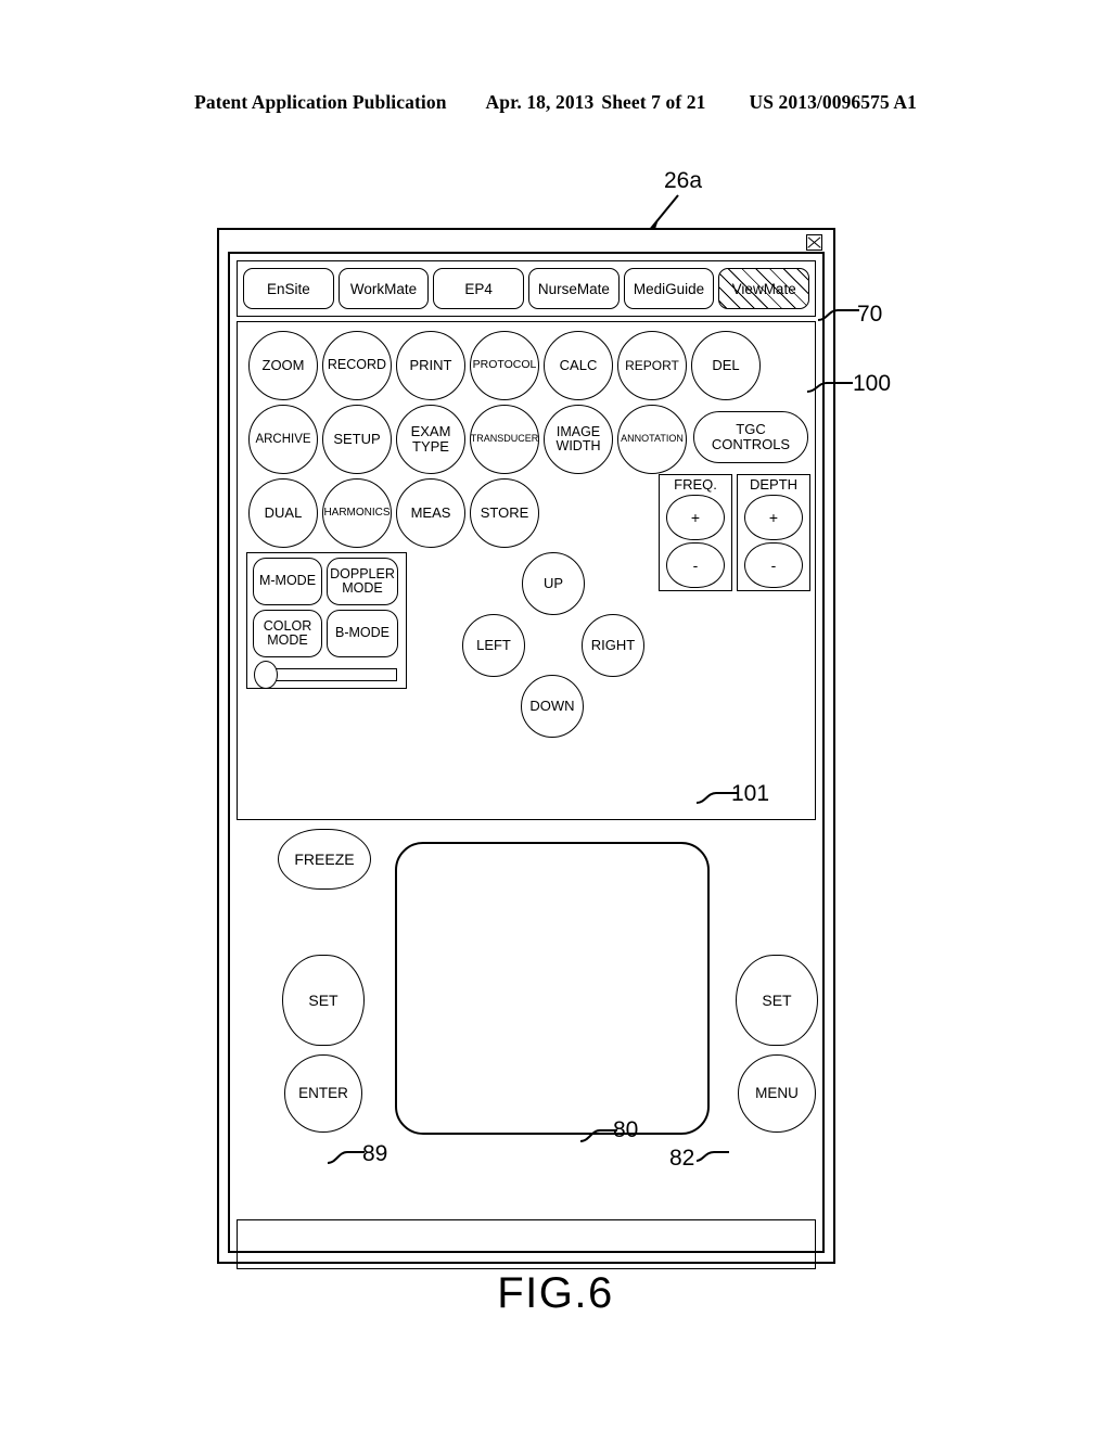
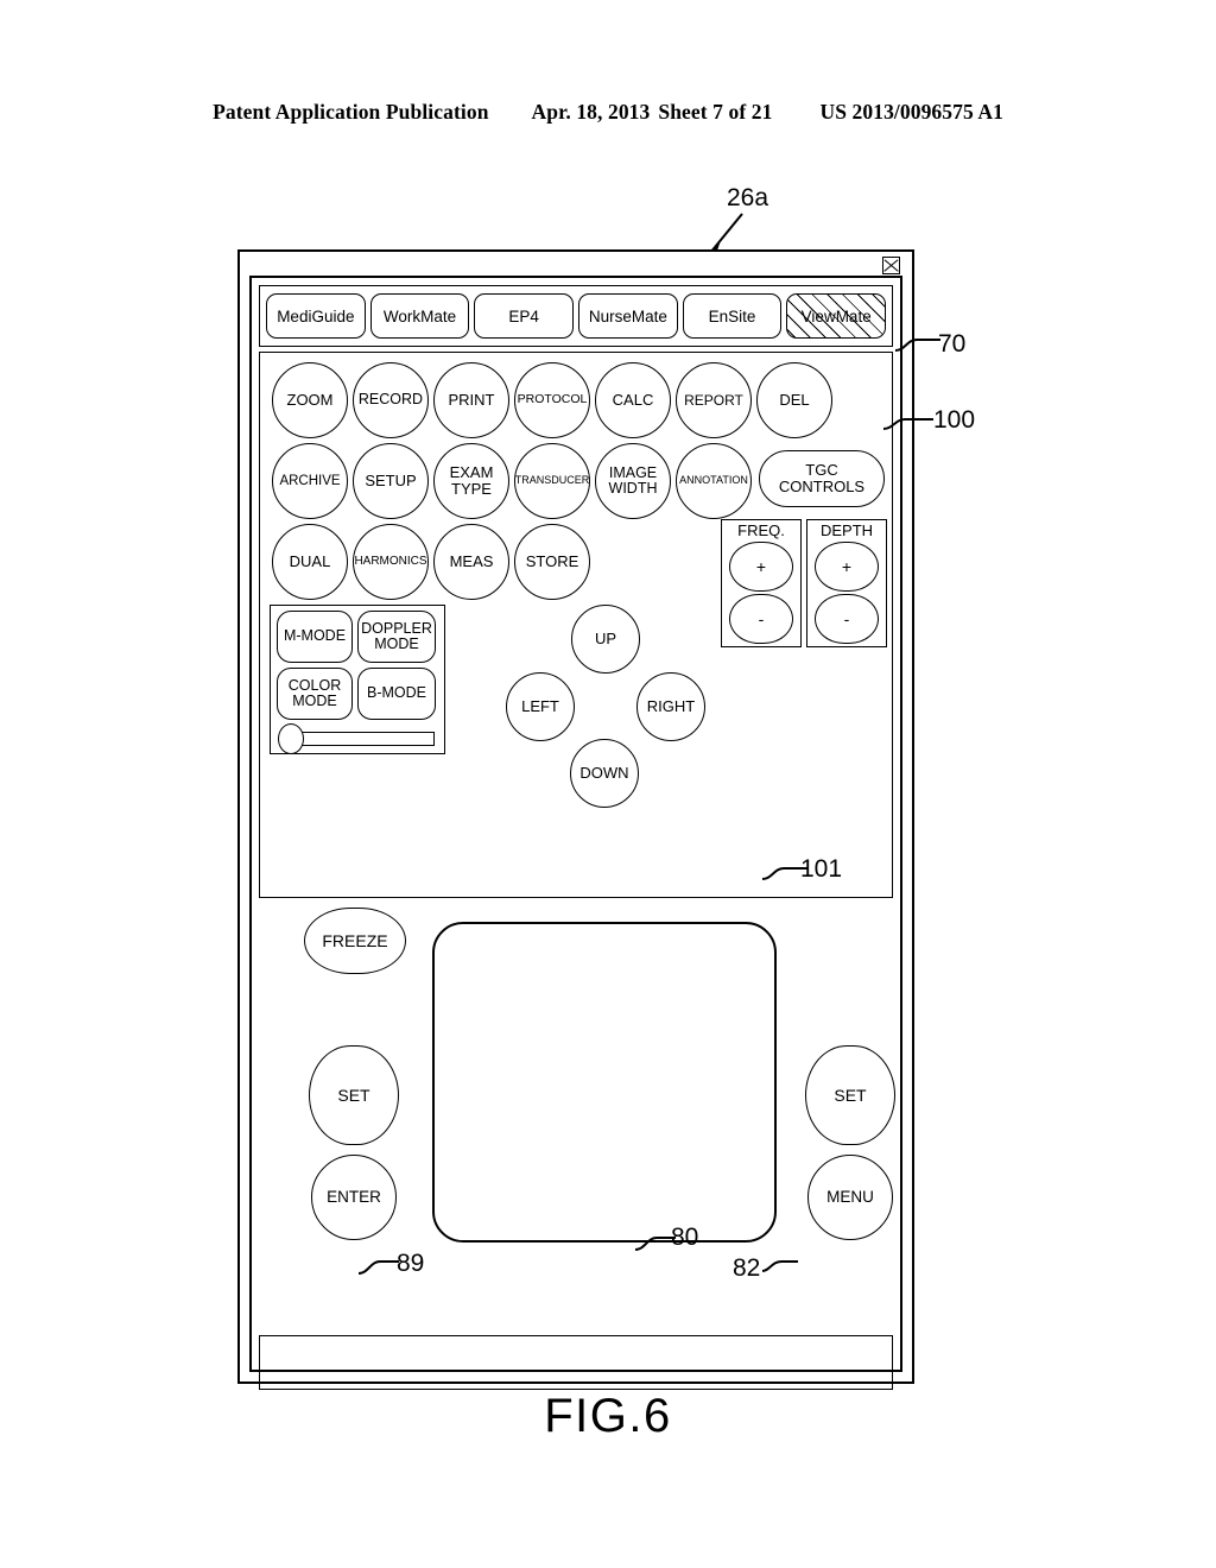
  Patent Application Publication
  Apr. 18, 2013
  Sheet 7 of 21
  US 2013/0096575 A1
  26a
- EnSite
+ MediGuide
  WorkMate
  EP4
  NurseMate
- MediGuide
+ EnSite
  ViewMate
  ZOOM
  RECORD
  PRINT
  PROTOCOL
  CALC
  REPORT
  DEL
  ARCHIVE
  SETUP
  EXAM
  TYPE
  TRANSDUCER
  IMAGE
  WIDTH
  ANNOTATION
  TGC
  CONTROLS
  DUAL
  HARMONICS
  MEAS
  STORE
  M-MODE
  DOPPLER
  MODE
  COLOR
  MODE
  B-MODE
  UP
  LEFT
  RIGHT
  DOWN
  FREQ.
  +
  -
  DEPTH
  +
  -
  FREEZE
  SET
  ENTER
  SET
  MENU
  70
  100
  101
  89
  80
  82
  FIG.6
